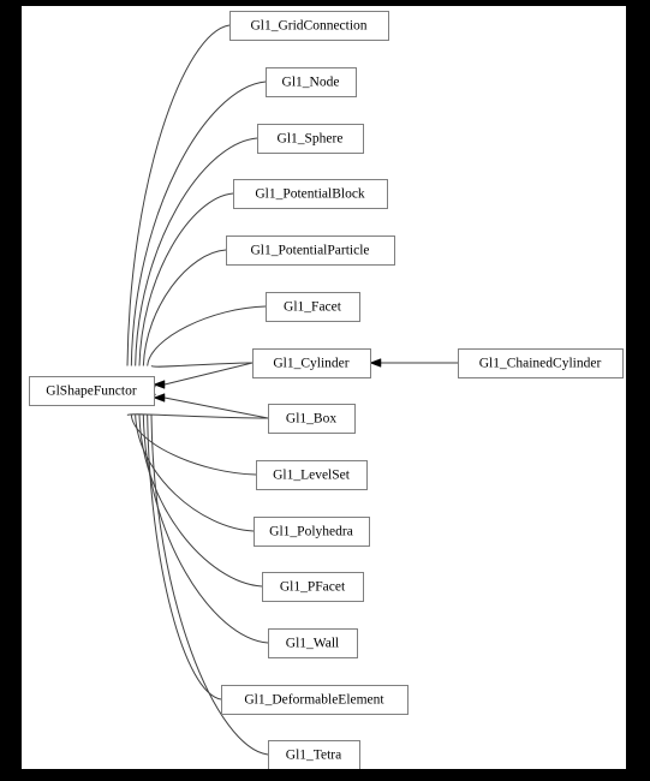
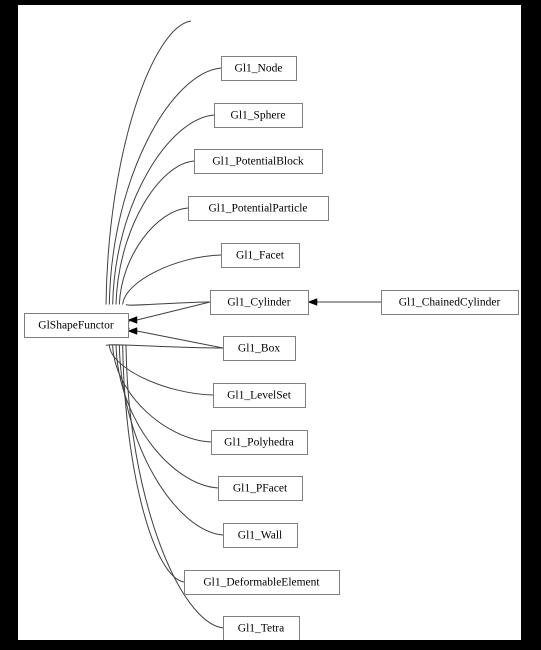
- Gl1_GridConnection
  Gl1_Node
  Gl1_Sphere
  Gl1_PotentialBlock
  Gl1_PotentialParticle
  Gl1_Facet
  Gl1_Cylinder
  Gl1_Box
  Gl1_LevelSet
  Gl1_Polyhedra
  Gl1_PFacet
  Gl1_Wall
  Gl1_DeformableElement
  Gl1_Tetra
  Gl1_ChainedCylinder
  GlShapeFunctor
